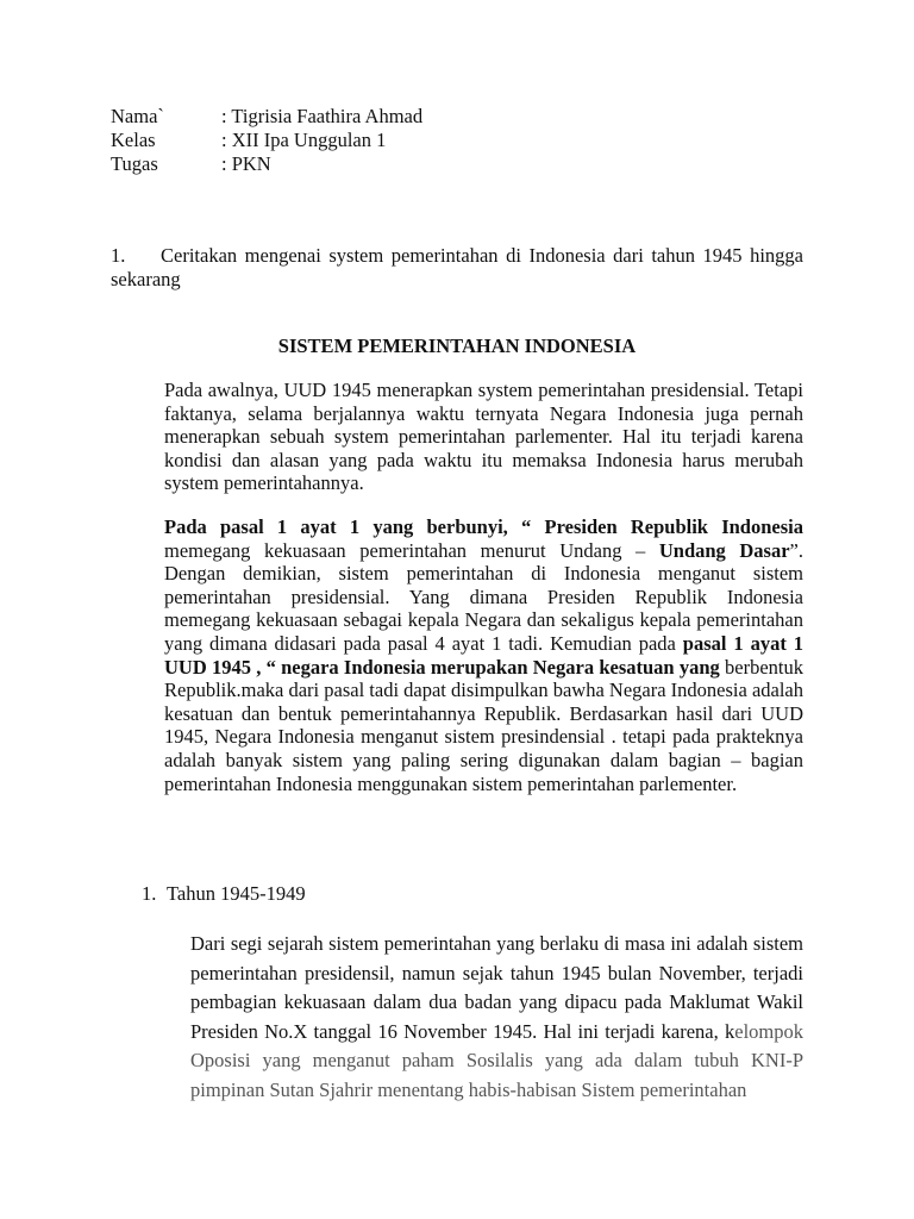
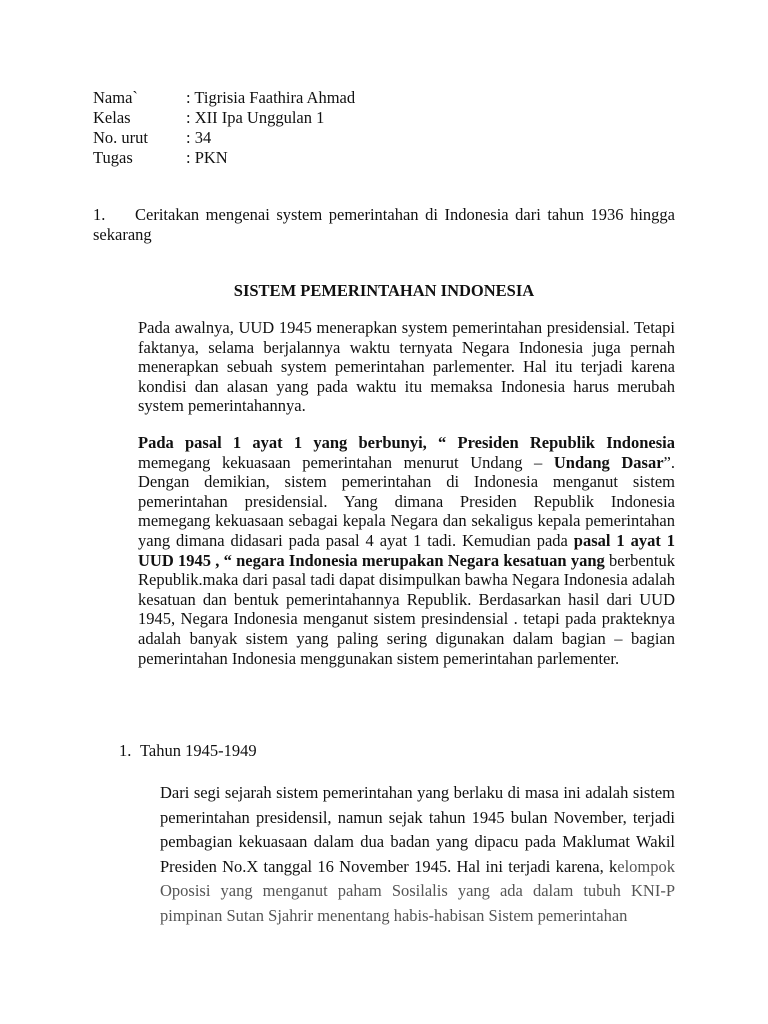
  Nama`
  : Tigrisia Faathira Ahmad
  Kelas
  : XII Ipa Unggulan 1
+ No. urut
+ : 34
  Tugas
  : PKN
- 1. Ceritakan mengenai system pemerintahan di Indonesia dari tahun 1945 hingga sekarang
+ 1. Ceritakan mengenai system pemerintahan di Indonesia dari tahun 1936 hingga sekarang
  SISTEM PEMERINTAHAN INDONESIA
  Pada awalnya, UUD 1945 menerapkan system pemerintahan presidensial. Tetapi faktanya, selama berjalannya waktu ternyata Negara Indonesia juga pernah menerapkan sebuah system pemerintahan parlementer. Hal itu terjadi karena kondisi dan alasan yang pada waktu itu memaksa Indonesia harus merubah system pemerintahannya.
  Pada pasal 1 ayat 1 yang berbunyi, “ Presiden Republik Indonesia memegang kekuasaan pemerintahan menurut Undang – Undang Dasar”. Dengan demikian, sistem pemerintahan di Indonesia menganut sistem pemerintahan presidensial. Yang dimana Presiden Republik Indonesia memegang kekuasaan sebagai kepala Negara dan sekaligus kepala pemerintahan yang dimana didasari pada pasal 4 ayat 1 tadi. Kemudian pada pasal 1 ayat 1 UUD 1945 , “ negara Indonesia merupakan Negara kesatuan yang berbentuk Republik.maka dari pasal tadi dapat disimpulkan bawha Negara Indonesia adalah kesatuan dan bentuk pemerintahannya Republik. Berdasarkan hasil dari UUD 1945, Negara Indonesia menganut sistem presindensial . tetapi pada prakteknya adalah banyak sistem yang paling sering digunakan dalam bagian – bagian pemerintahan Indonesia menggunakan sistem pemerintahan parlementer.
  1. Tahun 1945-1949
  Dari segi sejarah sistem pemerintahan yang berlaku di masa ini adalah sistem pemerintahan presidensil, namun sejak tahun 1945 bulan November, terjadi pembagian kekuasaan dalam dua badan yang dipacu pada Maklumat Wakil Presiden No.X tanggal 16 November 1945. Hal ini terjadi karena, kelompok Oposisi yang menganut paham Sosilalis yang ada dalam tubuh KNI-P pimpinan Sutan Sjahrir menentang habis-habisan Sistem pemerintahan
